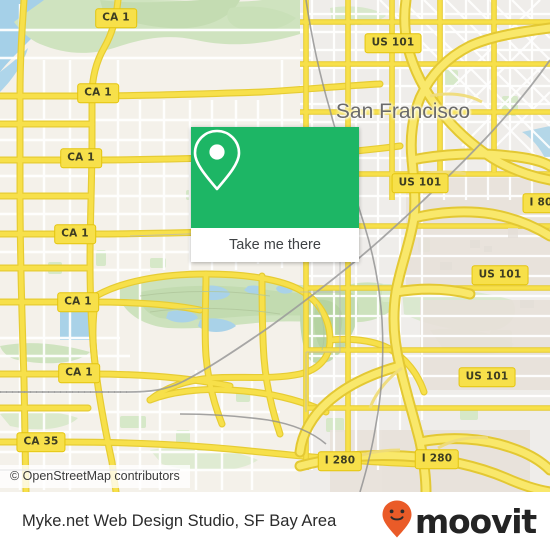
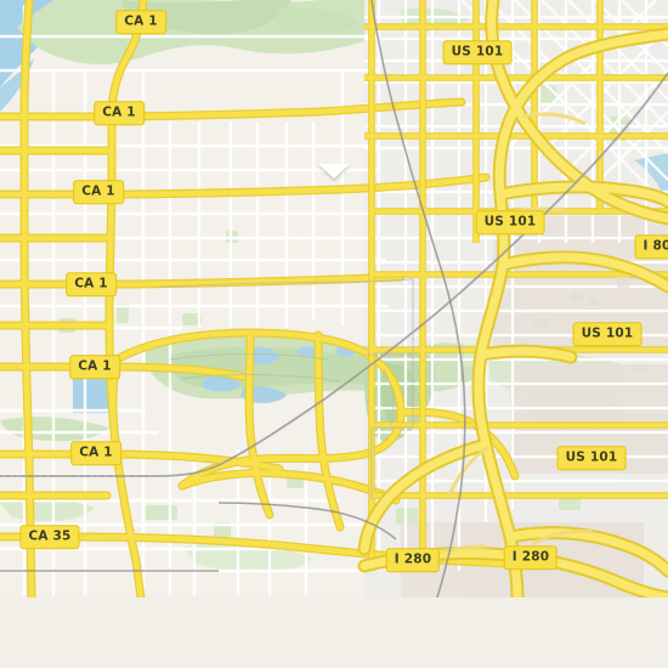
  CA 1
  CA 1
  CA 1
  CA 1
  CA 1
  CA 1
  CA 35
  US 101
  US 101
  US 101
  US 101
  I 80
  I 280
  I 280
- San Francisco
- Take me there
- © OpenStreetMap contributors
- Myke.net Web Design Studio, SF Bay Area
- moovit
